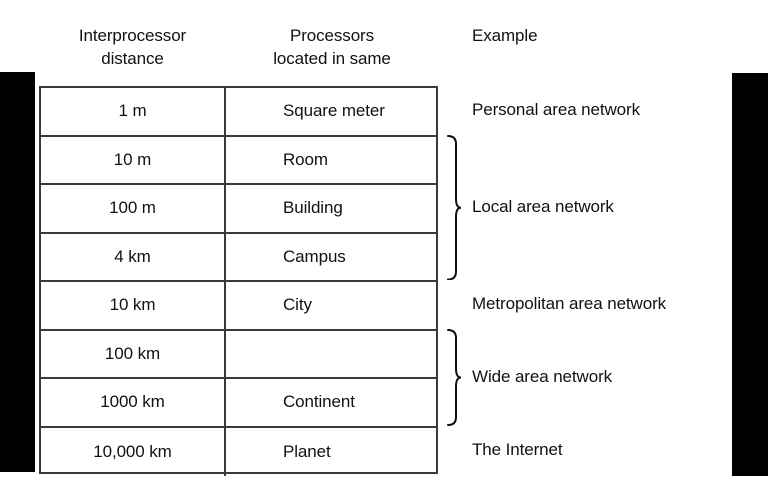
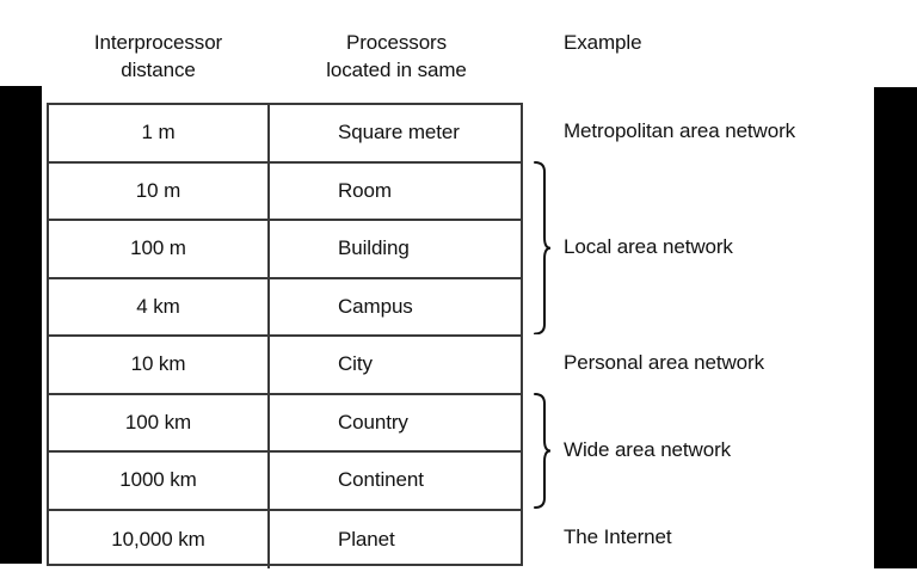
  Interprocessor
  distance
  Processors
  located in same
  Example
  1 m
  Square meter
  10 m
  Room
  100 m
  Building
  4 km
  Campus
  10 km
  City
  100 km
+ Country
  1000 km
  Continent
  10,000 km
  Planet
- Personal area network
+ Metropolitan area network
  Local area network
- Metropolitan area network
+ Personal area network
  Wide area network
  The Internet
